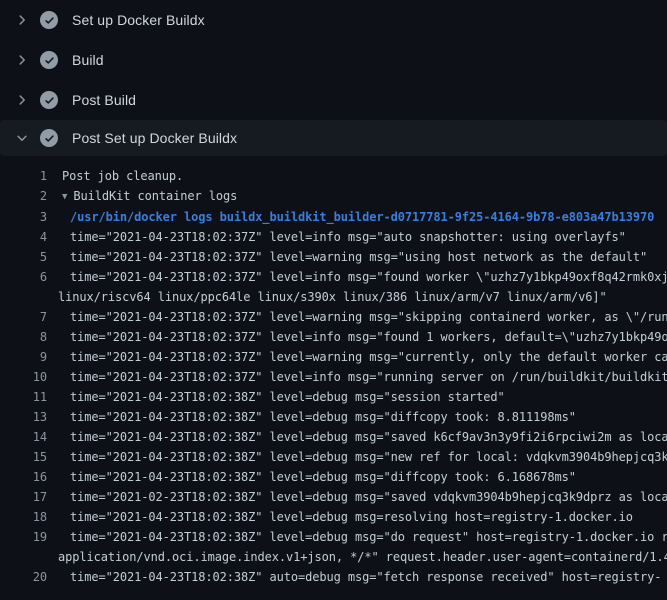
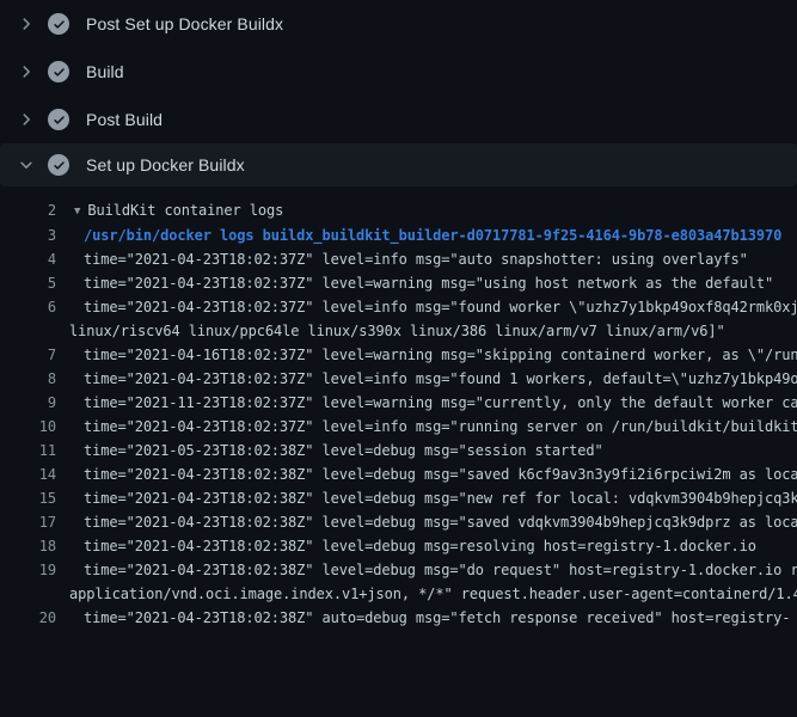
- Set up Docker Buildx
+ Post Set up Docker Buildx
  Build
  Post Build
- Post Set up Docker Buildx
+ Set up Docker Buildx
- 1
- Post job cleanup.
  2
  ▼ BuildKit container logs
  3
  /usr/bin/docker logs buildx_buildkit_builder-d0717781-9f25-4164-9b78-e803a47b13970
  4
  time="2021-04-23T18:02:37Z" level=info msg="auto snapshotter: using overlayfs"
  5
  time="2021-04-23T18:02:37Z" level=warning msg="using host network as the default"
  6
  time="2021-04-23T18:02:37Z" level=info msg="found worker \"uzhz7y1bkp49oxf8q42rmk0xj
  linux/riscv64 linux/ppc64le linux/s390x linux/386 linux/arm/v7 linux/arm/v6]"
  7
- time="2021-04-23T18:02:37Z" level=warning msg="skipping containerd worker, as \"/run
+ time="2021-04-16T18:02:37Z" level=warning msg="skipping containerd worker, as \"/run
  8
  time="2021-04-23T18:02:37Z" level=info msg="found 1 workers, default=\"uzhz7y1bkp49o
  9
- time="2021-04-23T18:02:37Z" level=warning msg="currently, only the default worker ca
+ time="2021-11-23T18:02:37Z" level=warning msg="currently, only the default worker ca
  10
  time="2021-04-23T18:02:37Z" level=info msg="running server on /run/buildkit/buildkit
  11
- time="2021-04-23T18:02:38Z" level=debug msg="session started"
+ time="2021-05-23T18:02:38Z" level=debug msg="session started"
- 13
- time="2021-04-23T18:02:38Z" level=debug msg="diffcopy took: 8.811198ms"
  14
  time="2021-04-23T18:02:38Z" level=debug msg="saved k6cf9av3n3y9fi2i6rpciwi2m as loca
  15
  time="2021-04-23T18:02:38Z" level=debug msg="new ref for local: vdqkvm3904b9hepjcq3k
- 16
- time="2021-04-23T18:02:38Z" level=debug msg="diffcopy took: 6.168678ms"
  17
- time="2021-02-23T18:02:38Z" level=debug msg="saved vdqkvm3904b9hepjcq3k9dprz as loca
+ time="2021-04-23T18:02:38Z" level=debug msg="saved vdqkvm3904b9hepjcq3k9dprz as loca
  18
  time="2021-04-23T18:02:38Z" level=debug msg=resolving host=registry-1.docker.io
  19
  time="2021-04-23T18:02:38Z" level=debug msg="do request" host=registry-1.docker.io r
  application/vnd.oci.image.index.v1+json, */*" request.header.user-agent=containerd/1.
  20
  time="2021-04-23T18:02:38Z" auto=debug msg="fetch response received" host=registry-
